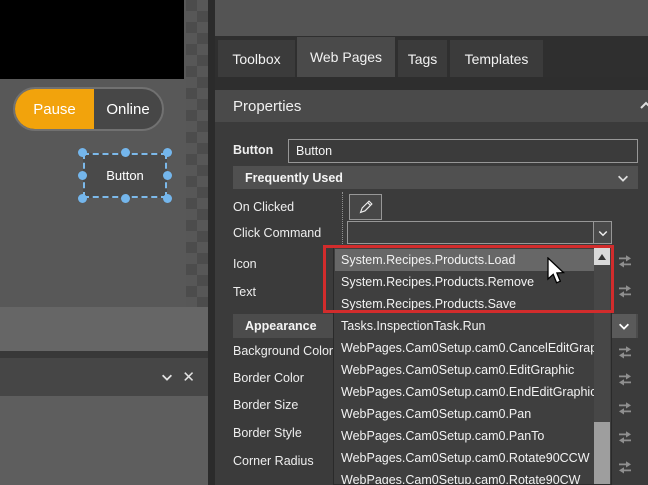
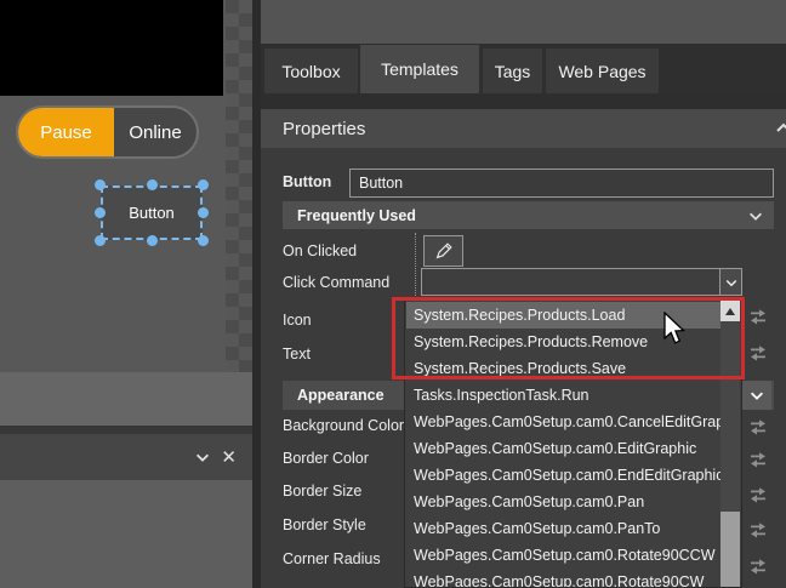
  Pause
  Online
  Button
  ✕
  Toolbox
- Web Pages
+ Templates
  Tags
- Templates
+ Web Pages
  Properties
  Button
  Button
  Frequently Used
  On Clicked
  Click Command
  Icon
  Text
  Appearance
  Background Color
  Border Color
  Border Size
  Border Style
  Corner Radius
  System.Recipes.Products.Load
  System.Recipes.Products.Remove
  System.Recipes.Products.Save
  Tasks.InspectionTask.Run
  WebPages.Cam0Setup.cam0.CancelEditGra
  WebPages.Cam0Setup.cam0.EditGraphic
  WebPages.Cam0Setup.cam0.EndEditGraphi
  WebPages.Cam0Setup.cam0.Pan
  WebPages.Cam0Setup.cam0.PanTo
  WebPages.Cam0Setup.cam0.Rotate90CCW
  WebPages.Cam0Setup.cam0.Rotate90CW
